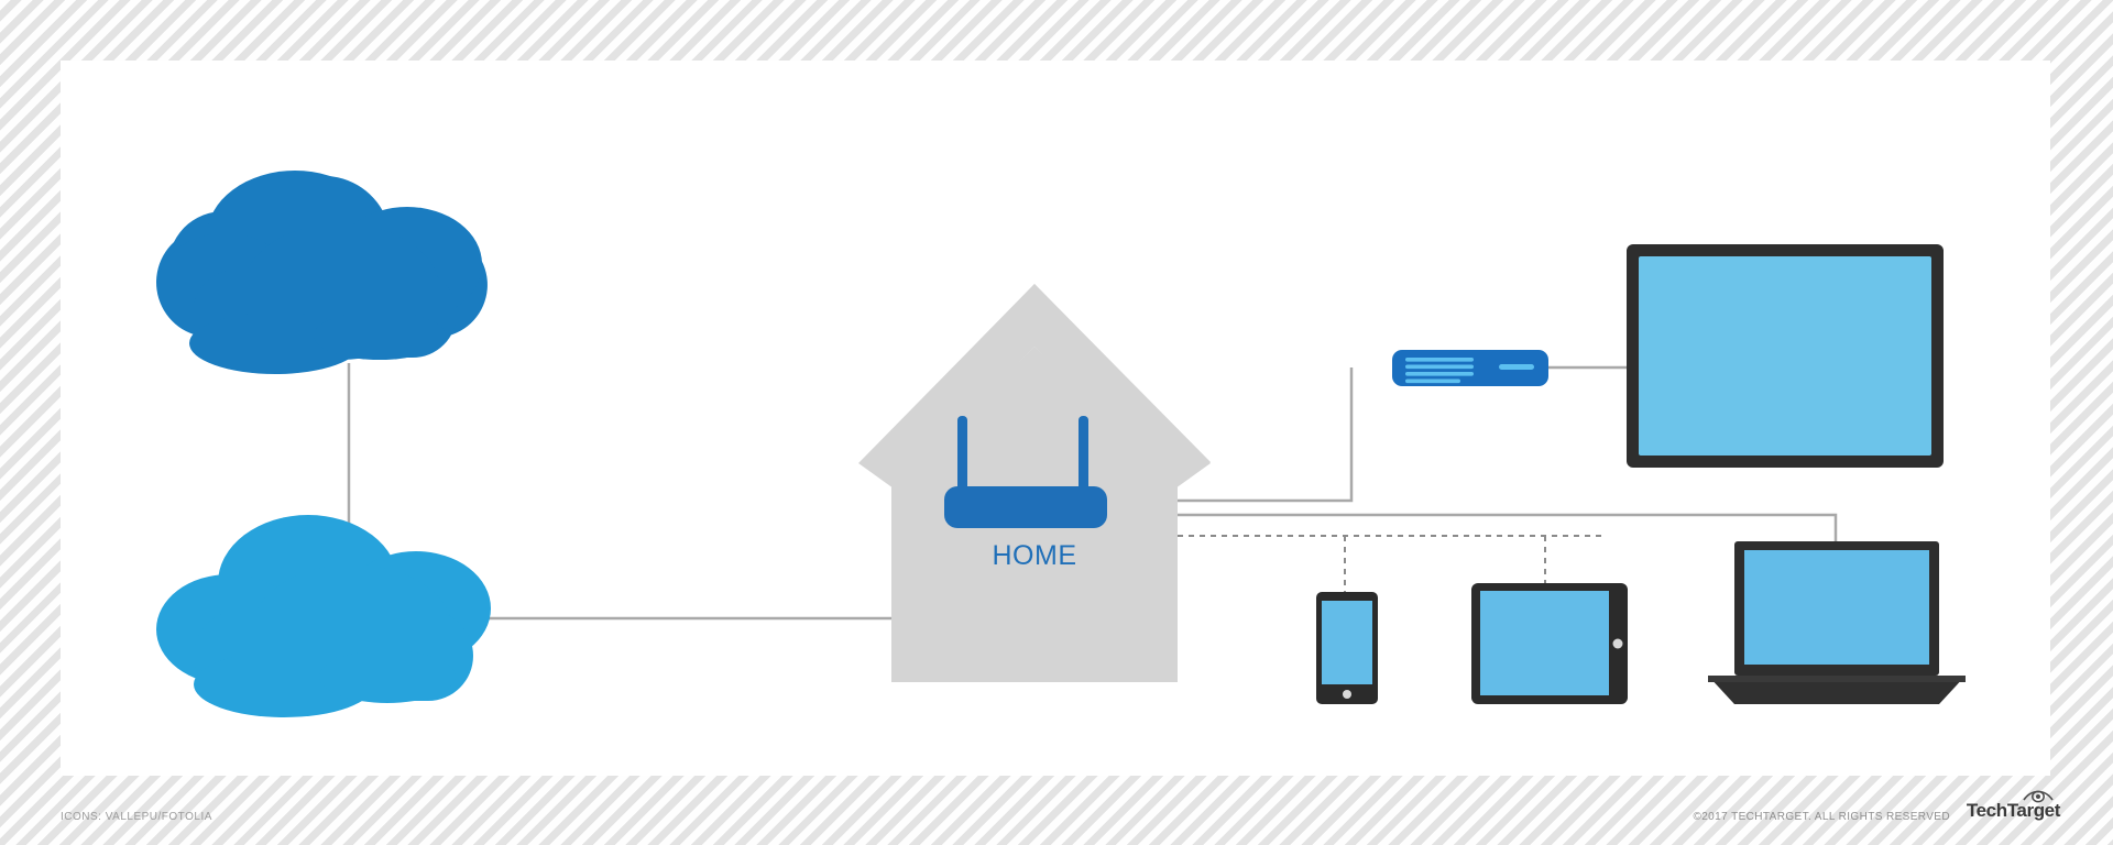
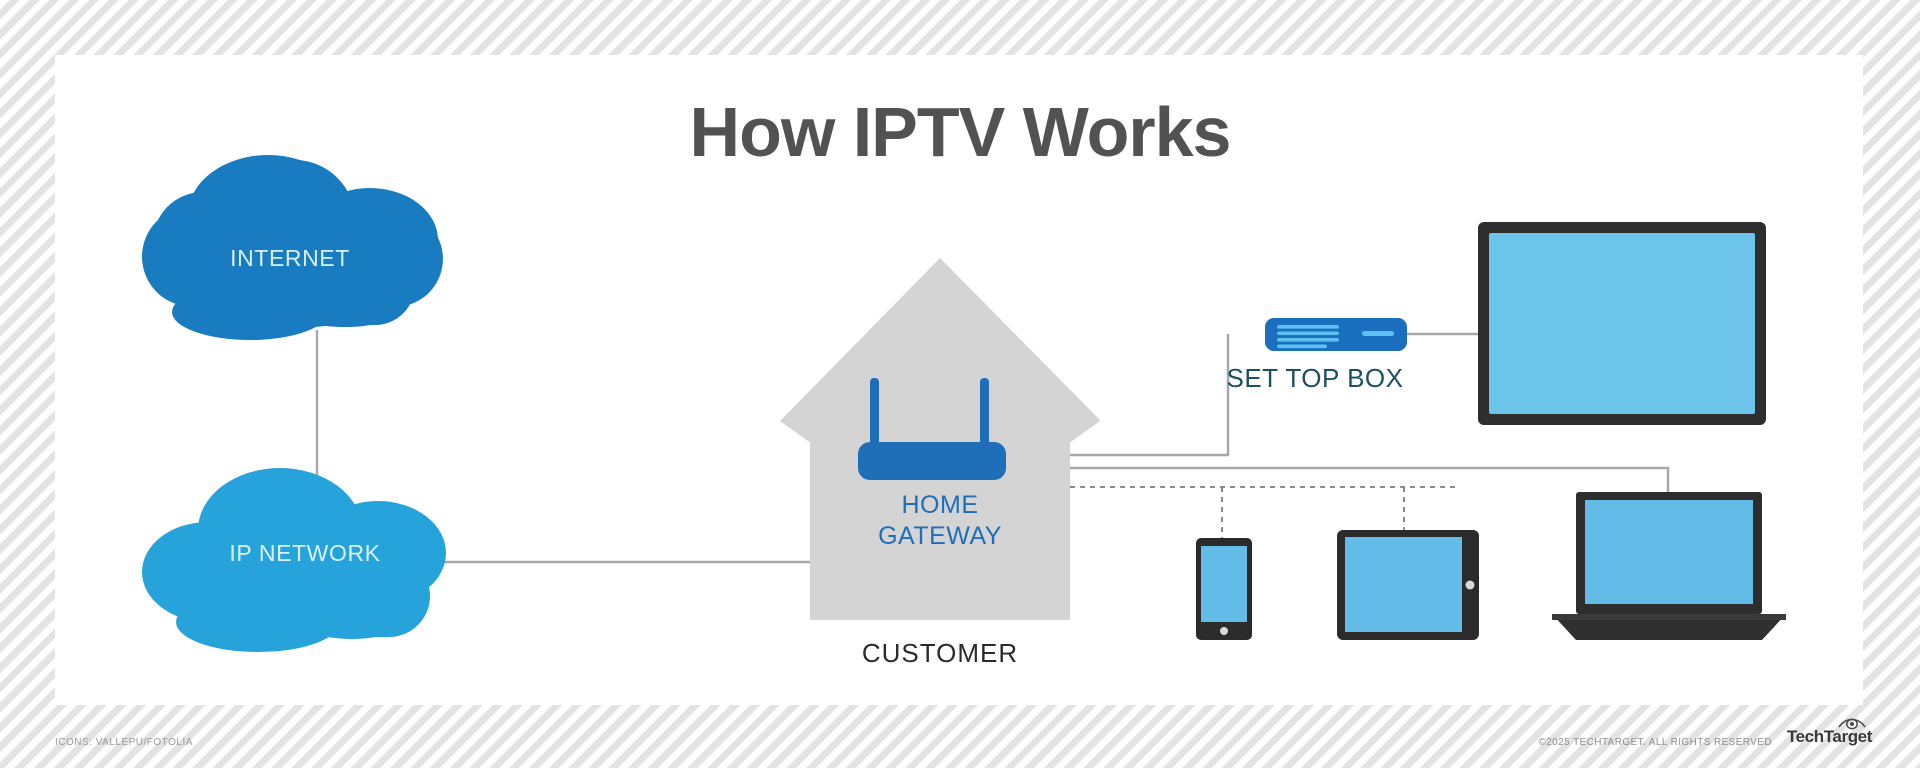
+ How IPTV Works
+ INTERNET
+ IP NETWORK
  HOME
+ GATEWAY
+ CUSTOMER
+ SET TOP BOX
  ICONS: VALLEPU/FOTOLIA
- ©2017 TECHTARGET. ALL RIGHTS RESERVED
+ ©2025 TECHTARGET. ALL RIGHTS RESERVED
  TechTarget
